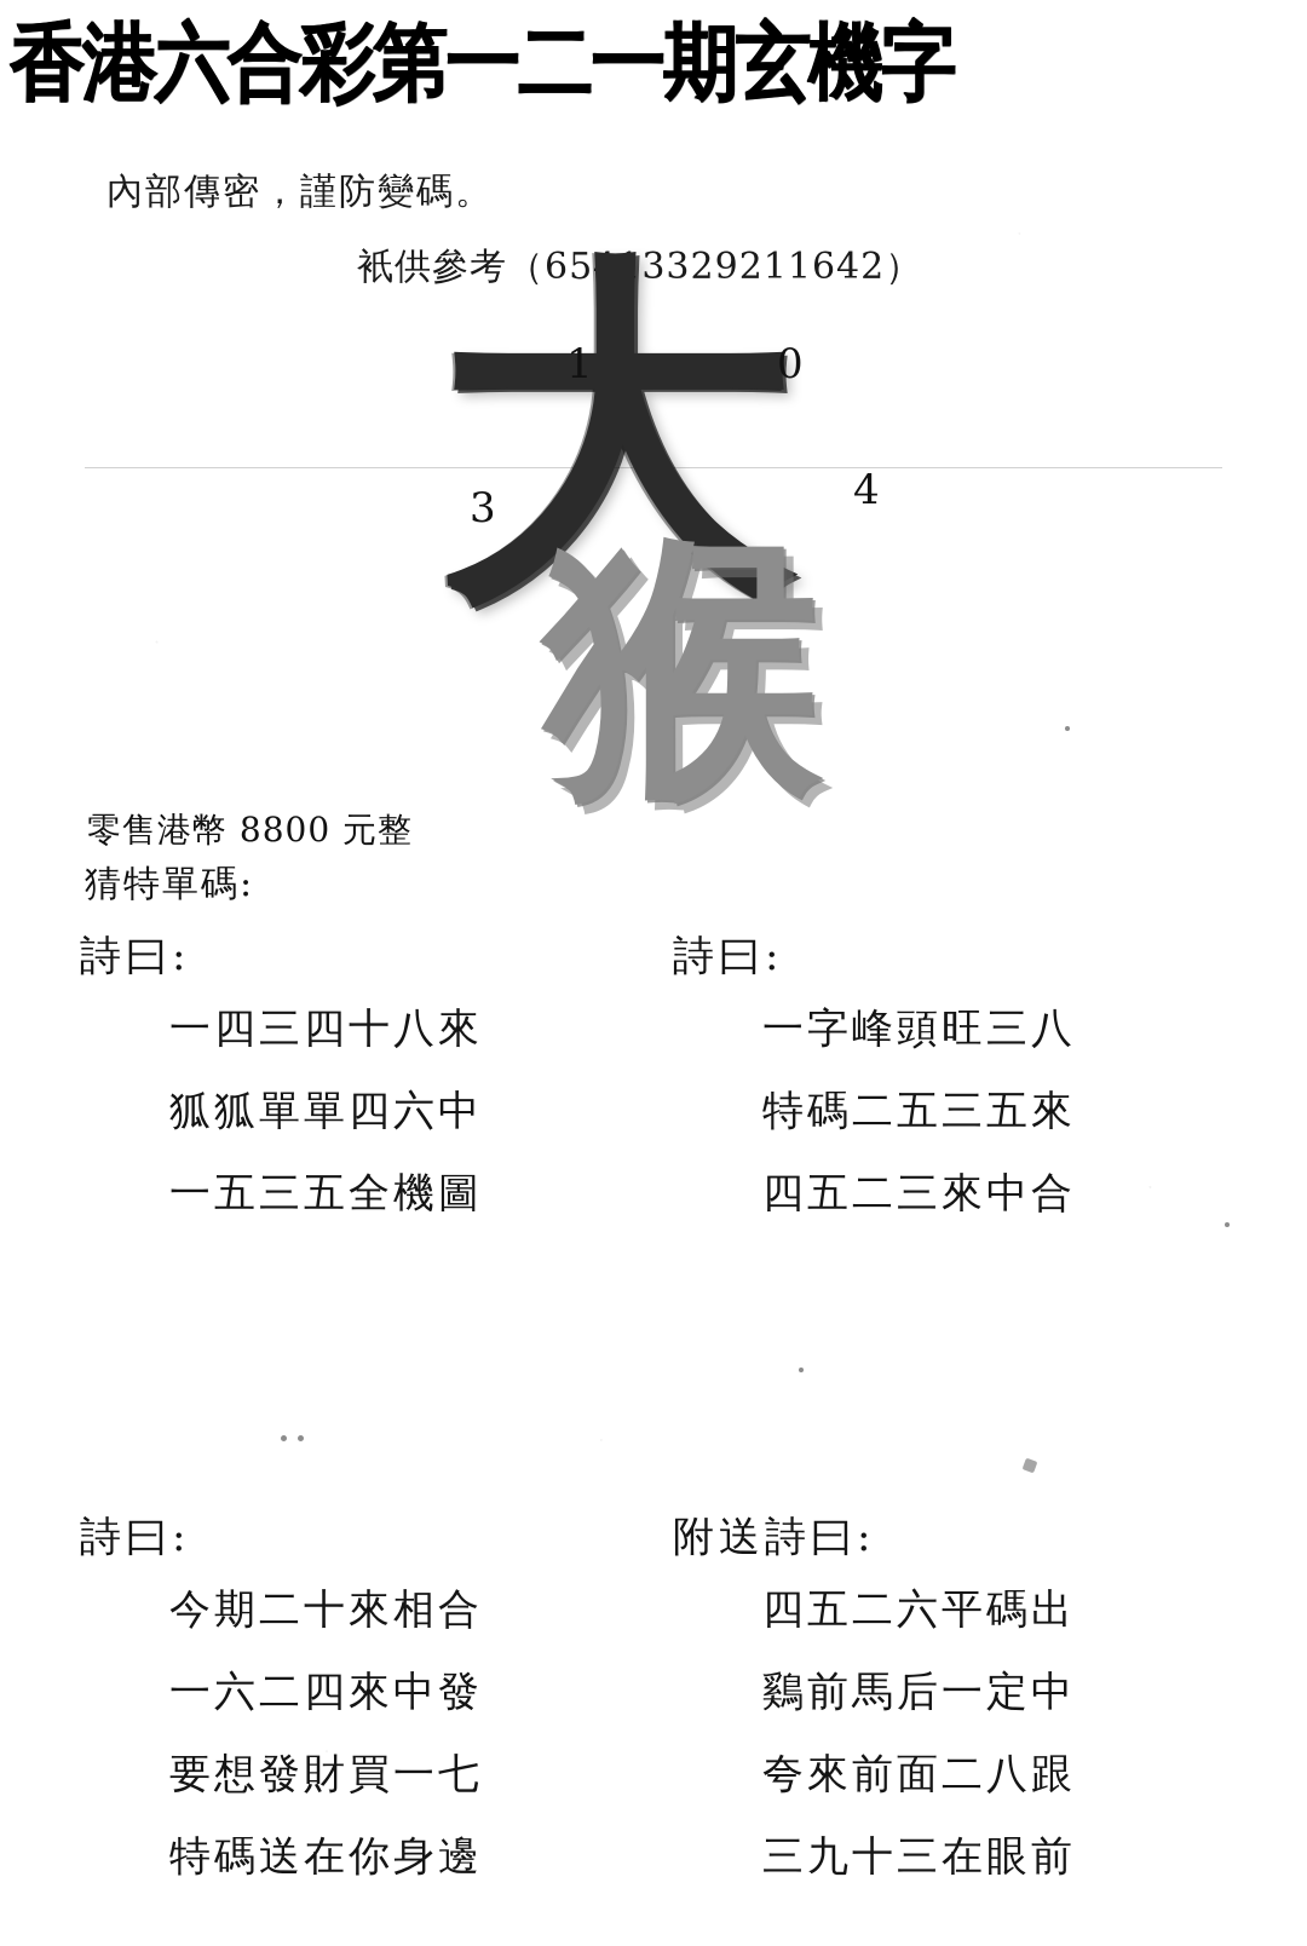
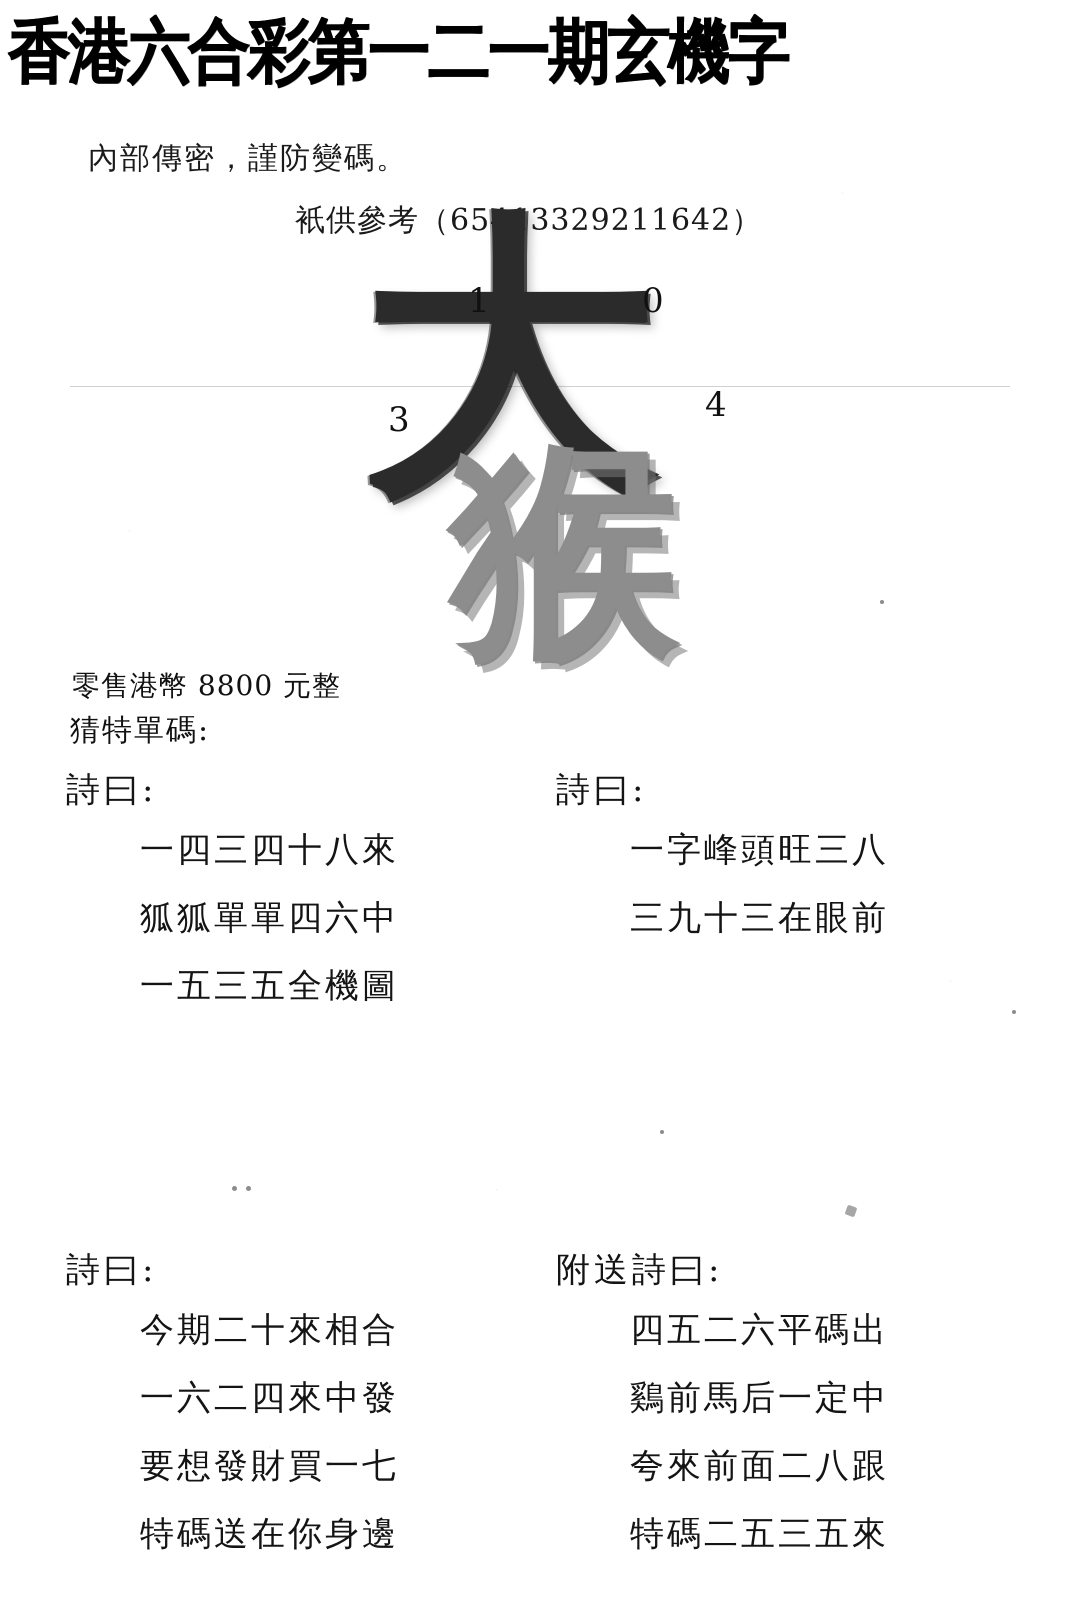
  香港六合彩第一二一期玄機字
  內部傳密，謹防變碼。
  衹供參考（65413329211642）
  大
  猴
  1
  0
  3
  4
  零售港幣 8800 元整
  猜特單碼:
  詩曰:
  一四三四十八來
  狐狐單單四六中
  一五三五全機圖
  詩曰:
  一字峰頭旺三八
- 特碼二五三五來
+ 三九十三在眼前
- 四五二三來中合
  詩曰:
  今期二十來相合
  一六二四來中發
  要想發財買一七
  特碼送在你身邊
  附送詩曰:
  四五二六平碼出
  鷄前馬后一定中
  夸來前面二八跟
- 三九十三在眼前
+ 特碼二五三五來
